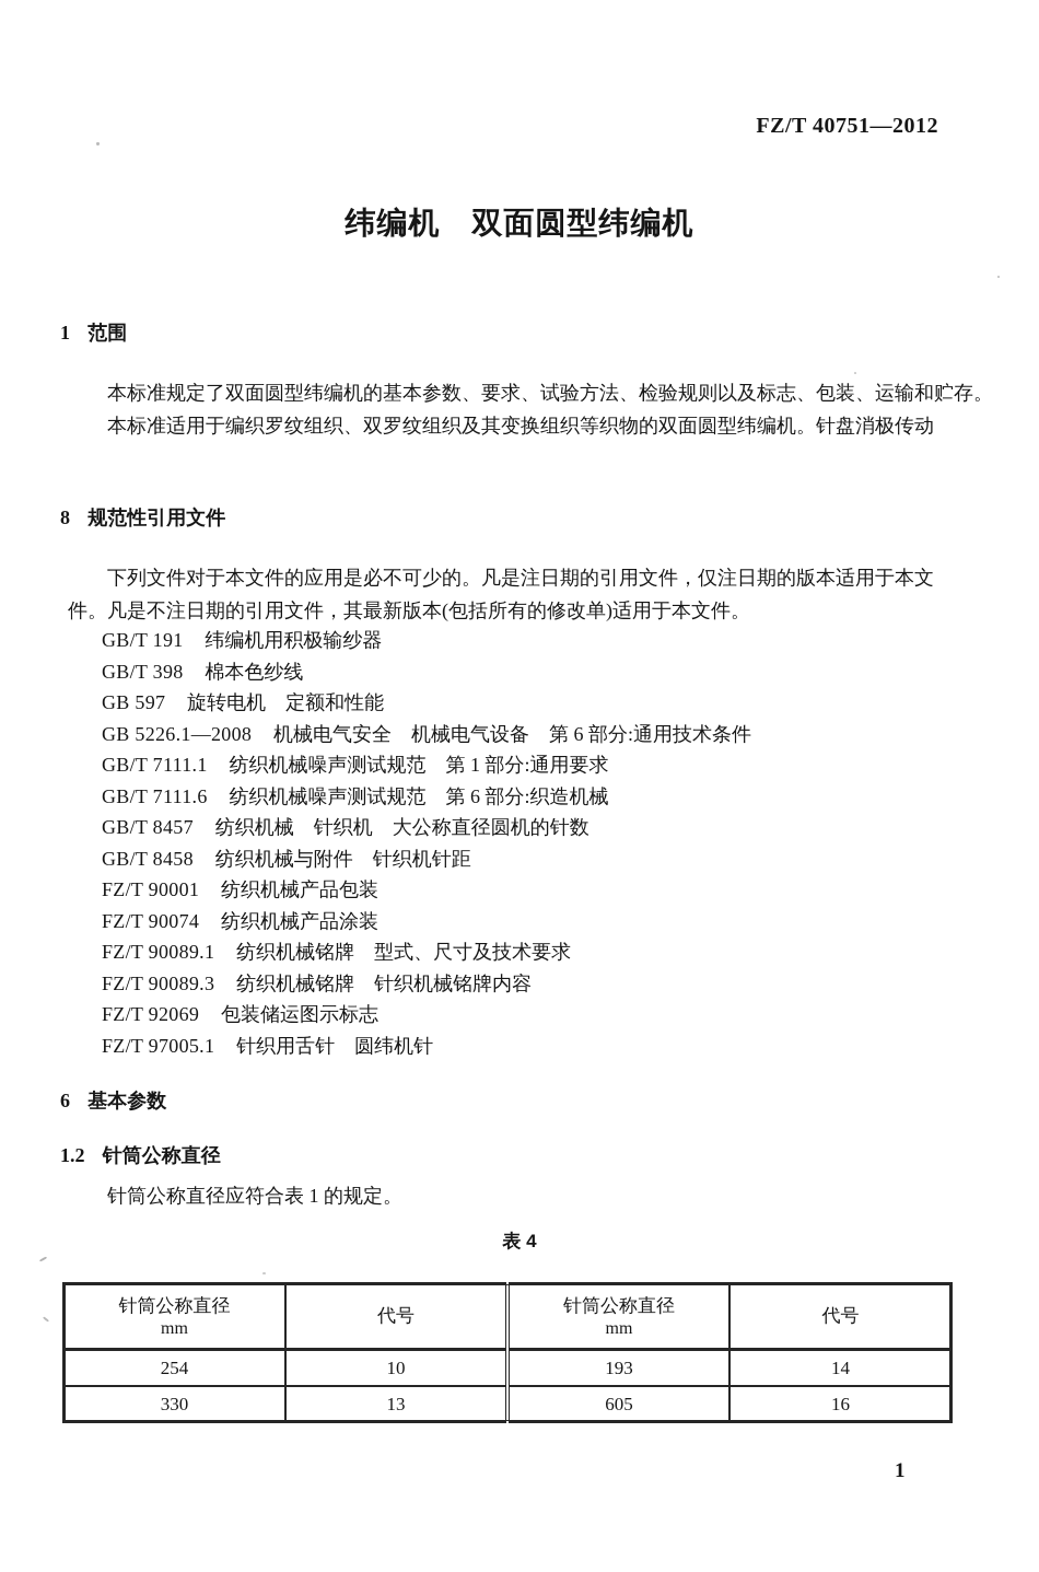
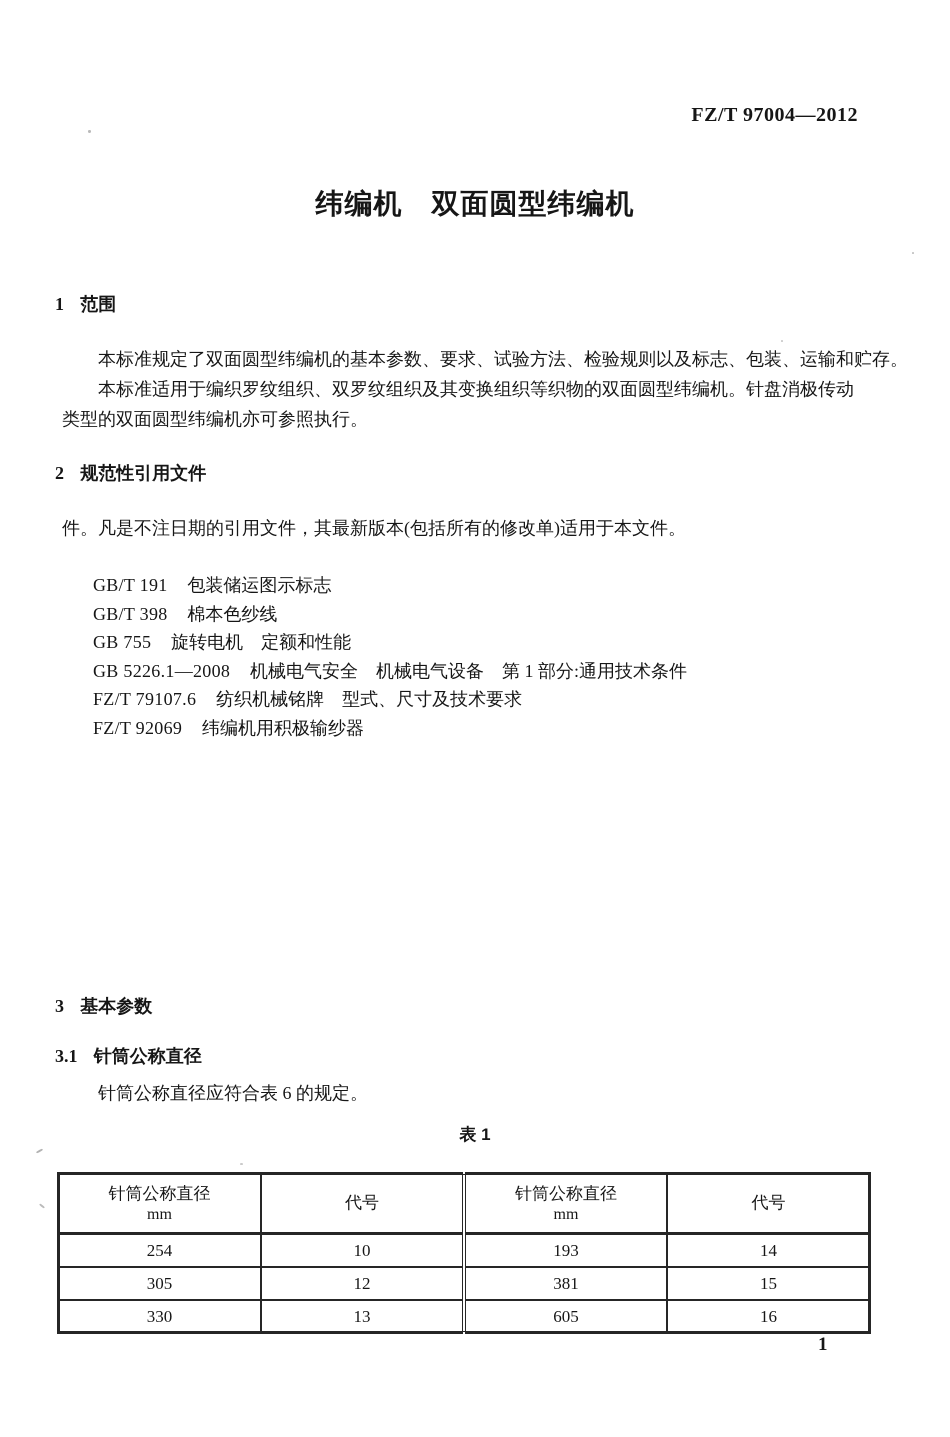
- FZ/T 40751—2012
+ FZ/T 97004—2012
  纬编机 双面圆型纬编机
  1 范围
  本标准规定了双面圆型纬编机的基本参数、要求、试验方法、检验规则以及标志、包装、运输和贮存。
  本标准适用于编织罗纹组织、双罗纹组织及其变换组织等织物的双面圆型纬编机。针盘消极传动
+ 类型的双面圆型纬编机亦可参照执行。
- 8 规范性引用文件
+ 2 规范性引用文件
- 下列文件对于本文件的应用是必不可少的。凡是注日期的引用文件，仅注日期的版本适用于本文
  件。凡是不注日期的引用文件，其最新版本(包括所有的修改单)适用于本文件。
- GB/T 191 纬编机用积极输纱器
+ GB/T 191 包装储运图示标志
  GB/T 398 棉本色纱线
- GB 597 旋转电机 定额和性能
+ GB 755 旋转电机 定额和性能
- GB 5226.1—2008 机械电气安全 机械电气设备 第 6 部分:通用技术条件
+ GB 5226.1—2008 机械电气安全 机械电气设备 第 1 部分:通用技术条件
- GB/T 7111.1 纺织机械噪声测试规范 第 1 部分:通用要求
- GB/T 7111.6 纺织机械噪声测试规范 第 6 部分:织造机械
- GB/T 8457 纺织机械 针织机 大公称直径圆机的针数
- GB/T 8458 纺织机械与附件 针织机针距
- FZ/T 90001 纺织机械产品包装
- FZ/T 90074 纺织机械产品涂装
- FZ/T 90089.1 纺织机械铭牌 型式、尺寸及技术要求
+ FZ/T 79107.6 纺织机械铭牌 型式、尺寸及技术要求
- FZ/T 90089.3 纺织机械铭牌 针织机械铭牌内容
- FZ/T 92069 包装储运图示标志
+ FZ/T 92069 纬编机用积极输纱器
- FZ/T 97005.1 针织用舌针 圆纬机针
- 6 基本参数
+ 3 基本参数
- 1.2 针筒公称直径
+ 3.1 针筒公称直径
- 针筒公称直径应符合表 1 的规定。
+ 针筒公称直径应符合表 6 的规定。
- 表 4
+ 表 1
  针筒公称直径 mm	代号	针筒公称直径 mm	代号
  254	10	193	14
+ 305	12	381	15
  330	13	605	16
  1
